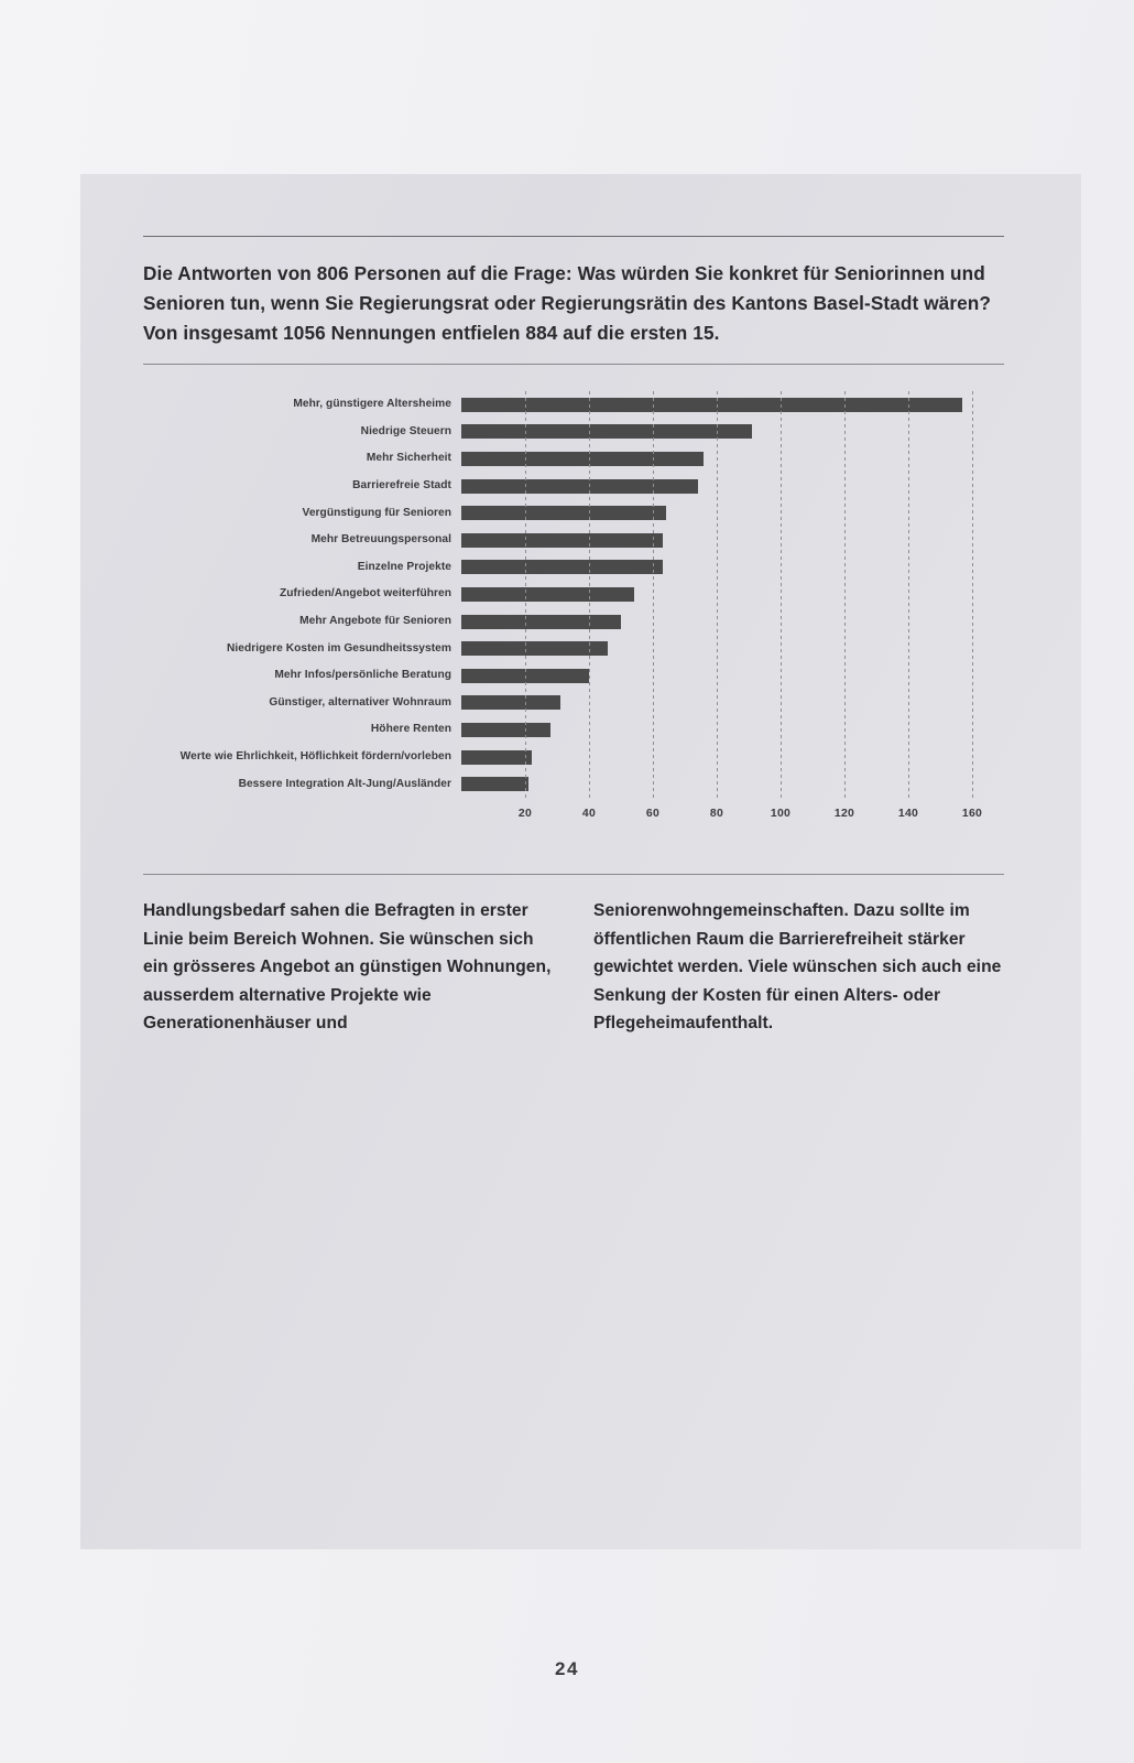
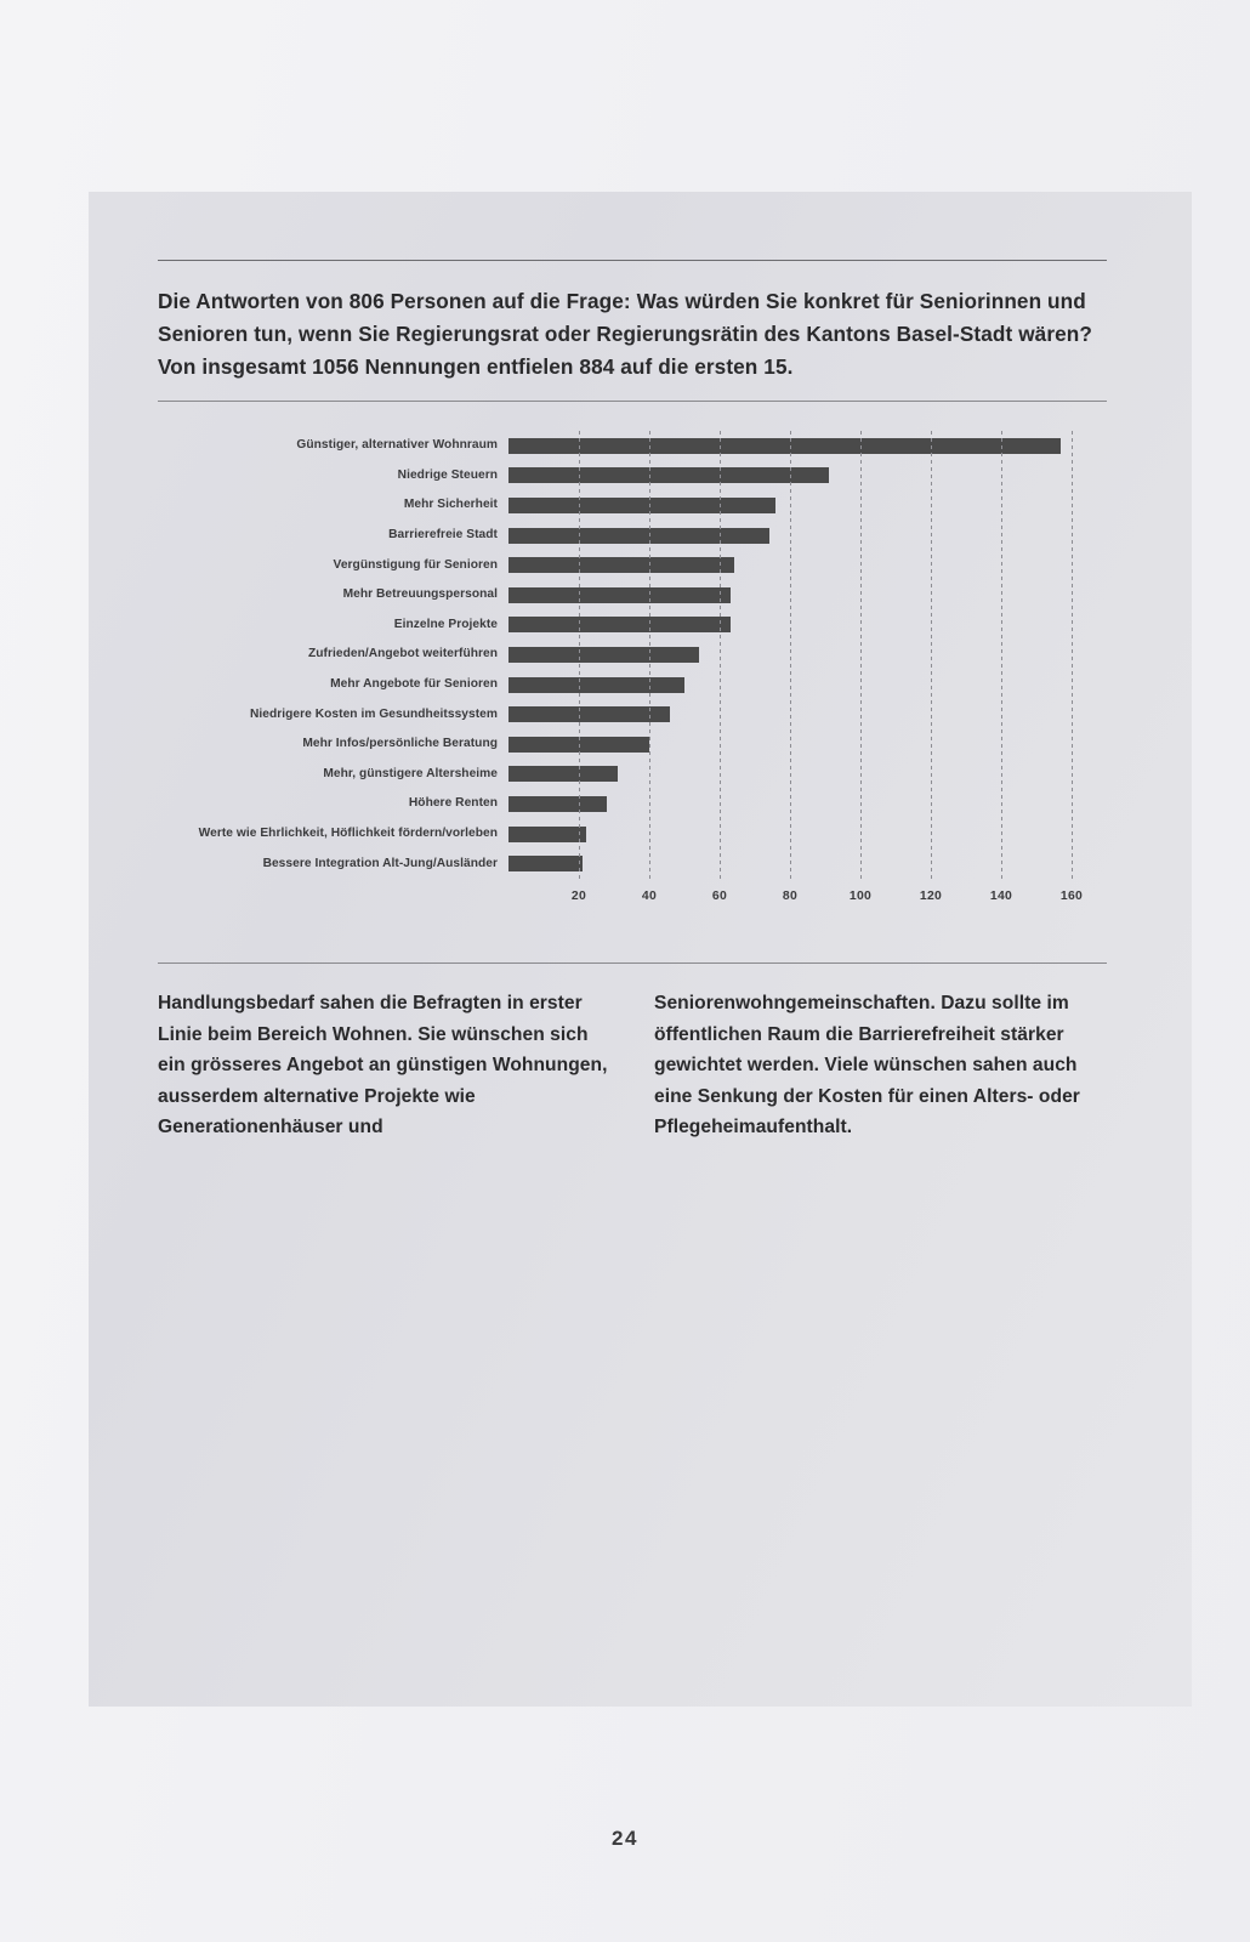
  Die Antworten von 806 Personen auf die Frage: Was würden Sie konkret für Seniorinnen und Senioren tun, wenn Sie Regierungsrat oder Regierungsrätin des Kantons Basel-Stadt wären? Von insgesamt 1056 Nennungen entfielen 884 auf die ersten 15.
- Mehr, günstigere Altersheime
+ Günstiger, alternativer Wohnraum
  Niedrige Steuern
  Mehr Sicherheit
  Barrierefreie Stadt
  Vergünstigung für Senioren
  Mehr Betreuungspersonal
  Einzelne Projekte
  Zufrieden/Angebot weiterführen
  Mehr Angebote für Senioren
  Niedrigere Kosten im Gesundheitssystem
  Mehr Infos/persönliche Beratung
- Günstiger, alternativer Wohnraum
+ Mehr, günstigere Altersheime
  Höhere Renten
  Werte wie Ehrlichkeit, Höflichkeit fördern/vorleben
  Bessere Integration Alt-Jung/Ausländer
  20
  40
  60
  80
  100
  120
  140
  160
  Handlungsbedarf sahen die Befragten in erster Linie beim Bereich Wohnen. Sie wünschen sich ein grösseres Angebot an günstigen Wohnungen, ausserdem alternative Projekte wie Generationenhäuser und
- Seniorenwohngemeinschaften. Dazu sollte im öffentlichen Raum die Barrierefreiheit stärker gewichtet werden. Viele wünschen sich auch eine Senkung der Kosten für einen Alters- oder Pflegeheimaufenthalt.
+ Seniorenwohngemeinschaften. Dazu sollte im öffentlichen Raum die Barrierefreiheit stärker gewichtet werden. Viele wünschen sahen auch eine Senkung der Kosten für einen Alters- oder Pflegeheimaufenthalt.
  24
